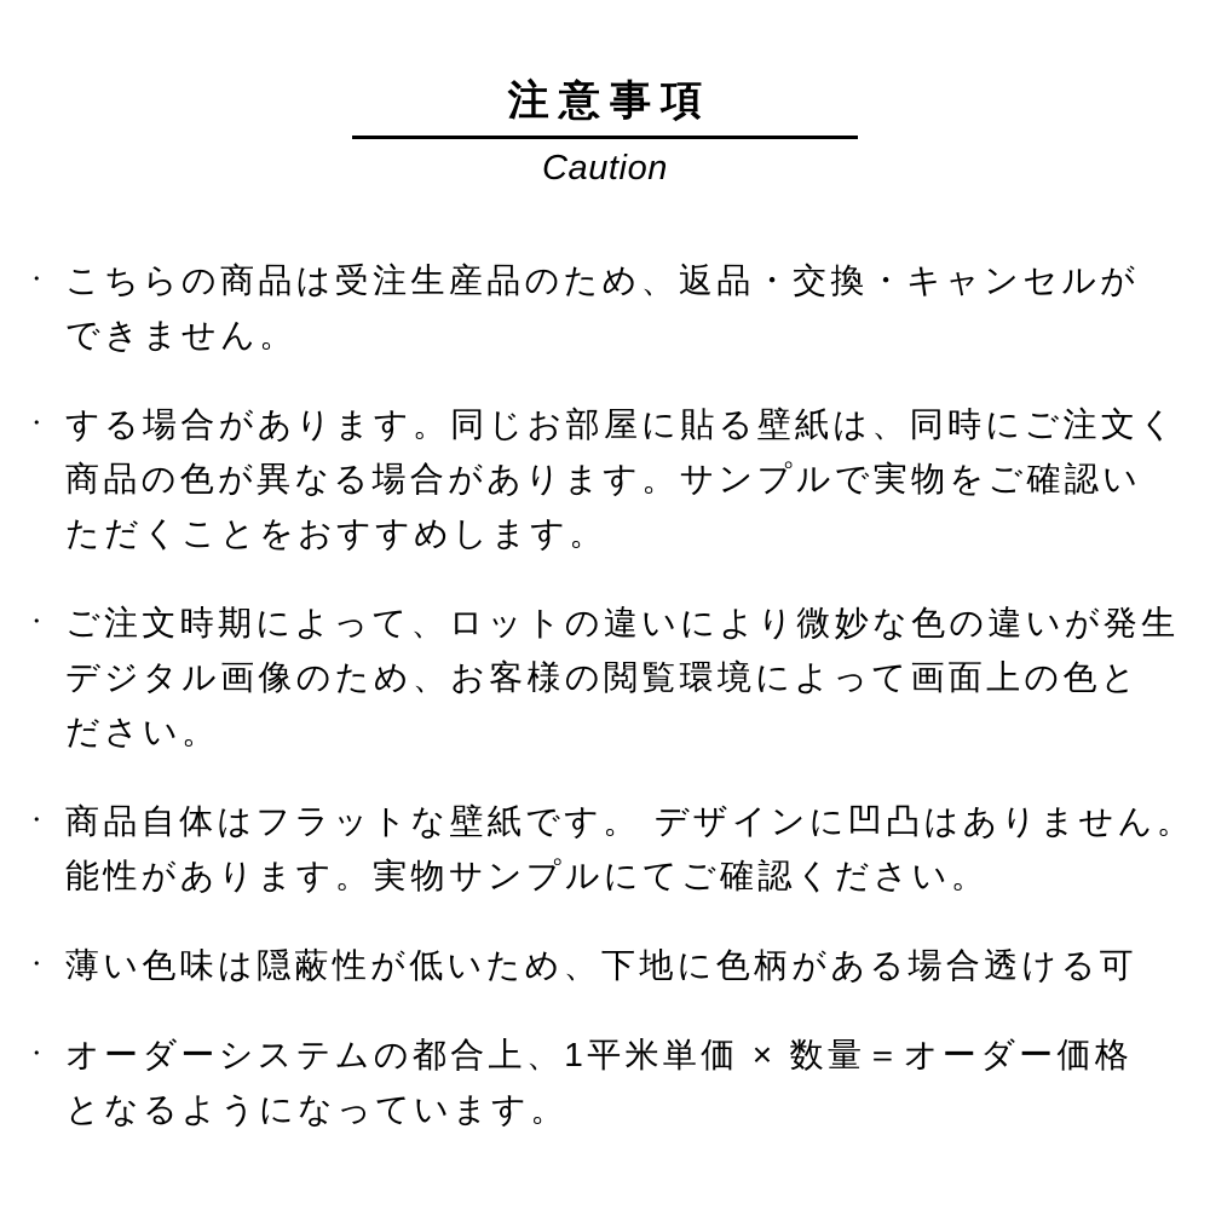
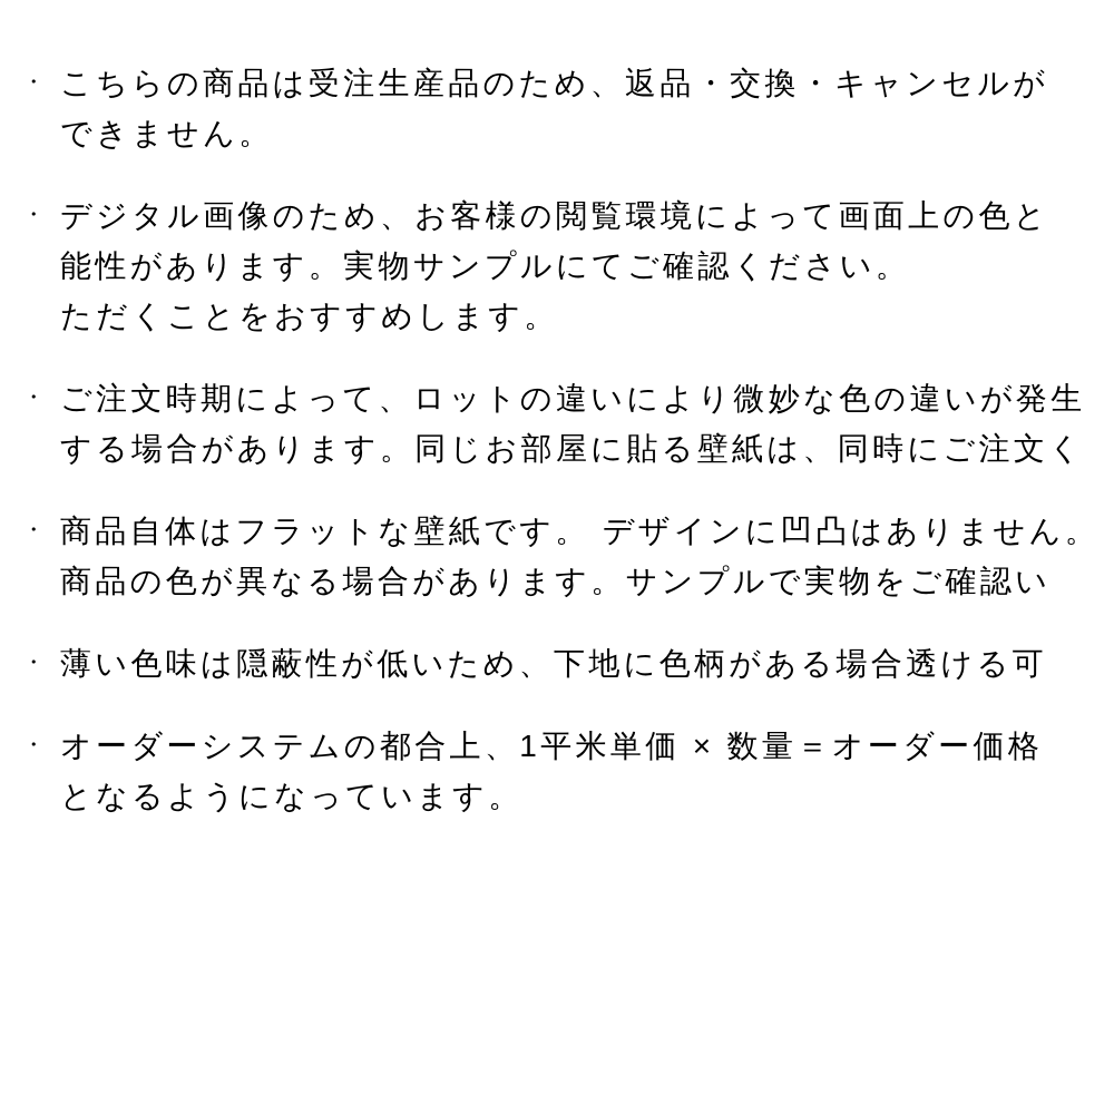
- 注意事項
- Caution
  ・
  こちらの商品は受注生産品のため、返品・交換・キャンセルが
  できません。
  ・
- する場合があります。同じお部屋に貼る壁紙は、同時にご注文く
+ デジタル画像のため、お客様の閲覧環境によって画面上の色と
- 商品の色が異なる場合があります。サンプルで実物をご確認い
+ 能性があります。実物サンプルにてご確認ください。
  ただくことをおすすめします。
  ・
  ご注文時期によって、ロットの違いにより微妙な色の違いが発生
- デジタル画像のため、お客様の閲覧環境によって画面上の色と
+ する場合があります。同じお部屋に貼る壁紙は、同時にご注文く
- ださい。
  ・
  商品自体はフラットな壁紙です。 デザインに凹凸はありません。
- 能性があります。実物サンプルにてご確認ください。
+ 商品の色が異なる場合があります。サンプルで実物をご確認い
  ・
  薄い色味は隠蔽性が低いため、下地に色柄がある場合透ける可
  ・
  オーダーシステムの都合上、1平米単価 × 数量＝オーダー価格
  となるようになっています。
